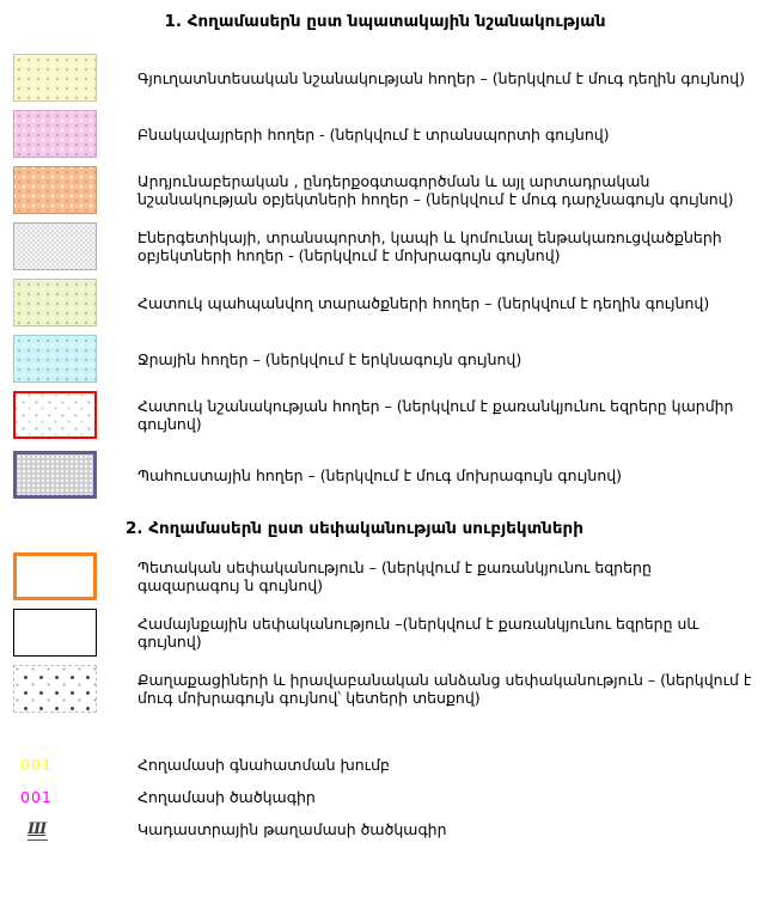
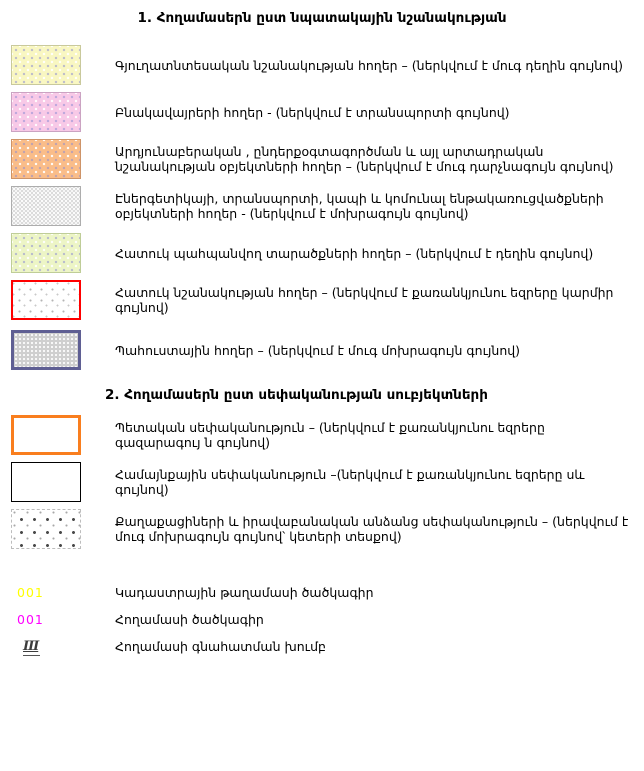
  1. Հողամասերն ըստ նպատակային նշանակության
  Գյուղատնտեսական նշանակության հողեր – (ներկվում է մուգ դեղին գույնով)
  Բնակավայրերի հողեր - (ներկվում է տրանսպորտի գույնով)
  Արդյունաբերական , ընդերքօգտագործման և այլ արտադրական նշանակության օբյեկտների հողեր – (ներկվում է մուգ դարչնագույն գույնով)
  Էներգետիկայի, տրանսպորտի, կապի և կոմունալ ենթակառուցվածքների օբյեկտների հողեր - (ներկվում է մոխրագույն գույնով)
  Հատուկ պահպանվող տարածքների հողեր – (ներկվում է դեղին գույնով)
- Ջրային հողեր – (ներկվում է երկնագույն գույնով)
  Հատուկ նշանակության հողեր – (ներկվում է քառանկյունու եզրերը կարմիր գույնով)
  Պահուստային հողեր – (ներկվում է մուգ մոխրագույն գույնով)
  2. Հողամասերն ըստ սեփականության սուբյեկտների
  Պետական սեփականություն – (ներկվում է քառանկյունու եզրերը գազարագույ ն գույնով)
  Համայնքային սեփականություն –(ներկվում է քառանկյունու եզրերը սև գույնով)
  Քաղաքացիների և իրավաբանական անձանց սեփականություն – (ներկվում է մուգ մոխրագույն գույնով՝ կետերի տեսքով)
  001
- Հողամասի գնահատման խումբ
+ Կադաստրային թաղամասի ծածկագիր
  001
  Հողամասի ծածկագիր
  III
- Կադաստրային թաղամասի ծածկագիր
+ Հողամասի գնահատման խումբ
